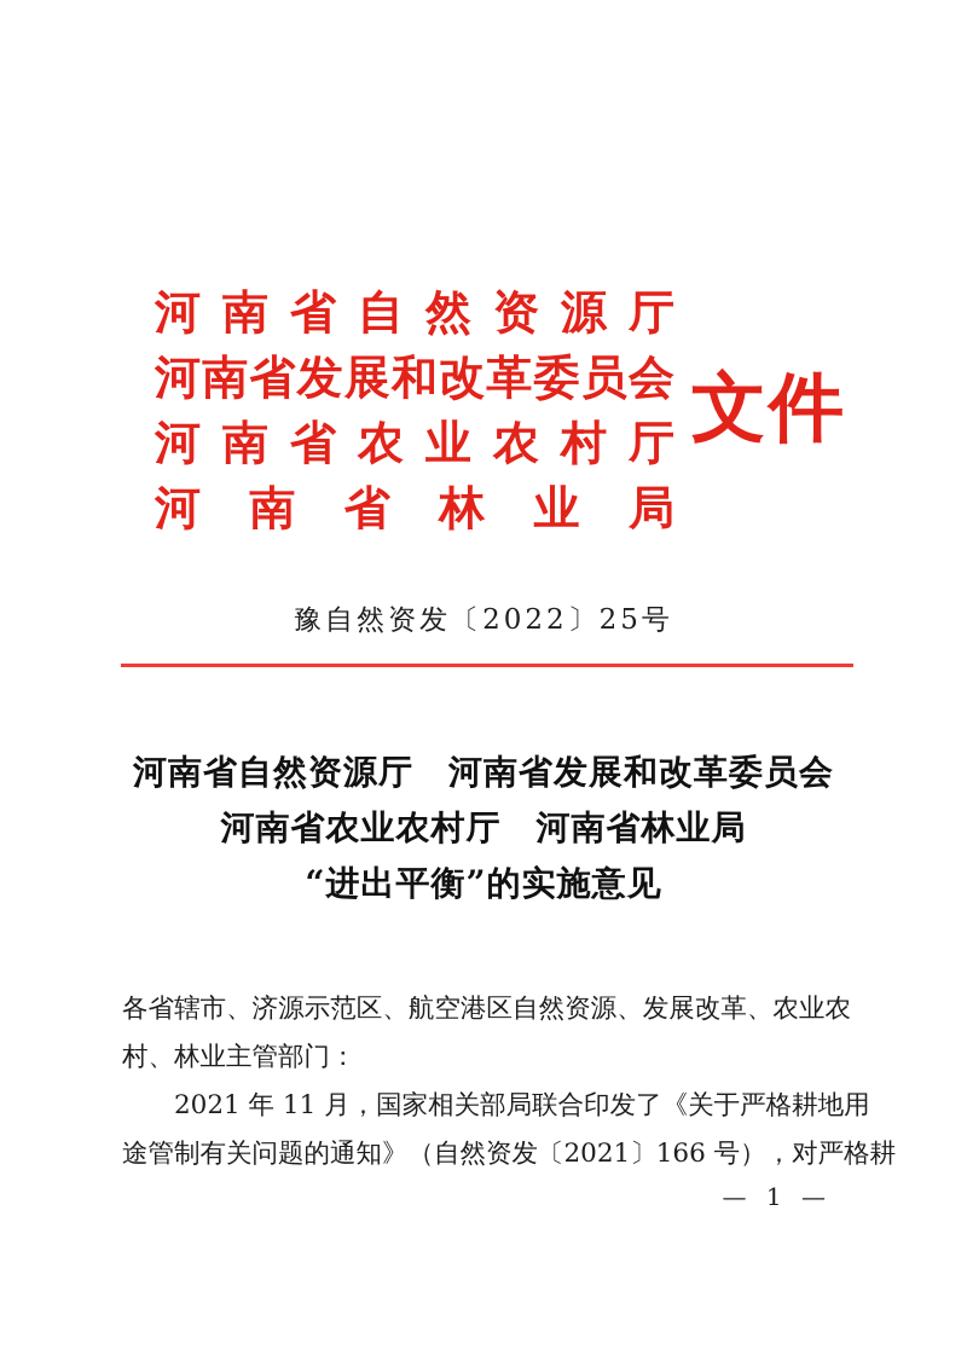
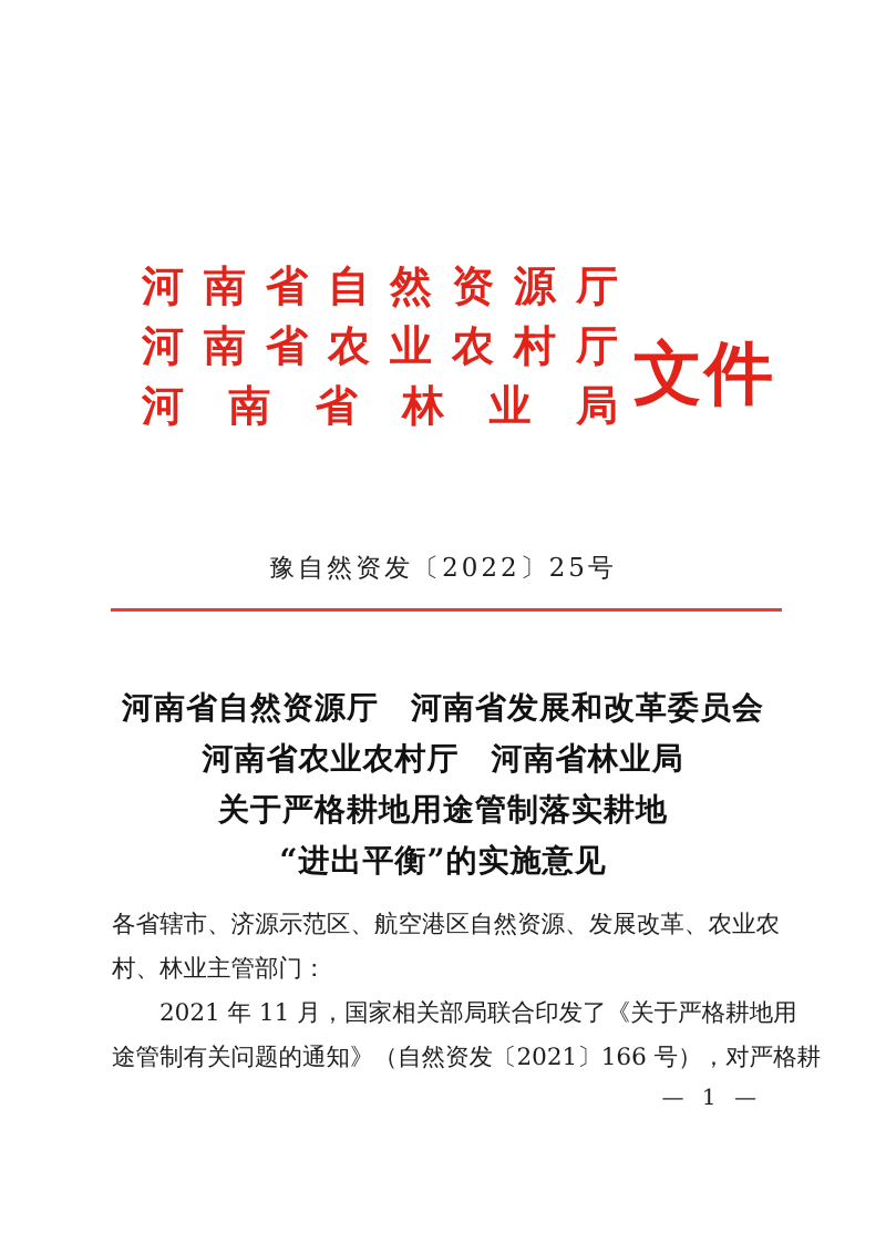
  河南省自然资源厅
- 河南省发展和改革委员会
  河南省农业农村厅
  河南省林业局
  文件
  豫自然资发〔2022〕25号
  河南省自然资源厅 河南省发展和改革委员会
  河南省农业农村厅 河南省林业局
+ 关于严格耕地用途管制落实耕地
  “进出平衡”的实施意见
  各省辖市、济源示范区、航空港区自然资源、发展改革、农业农
  村、林业主管部门：
  2021 年 11 月，国家相关部局联合印发了《关于严格耕地用
  途管制有关问题的通知》（自然资发〔2021〕166 号），对严格耕
  — 1 —
